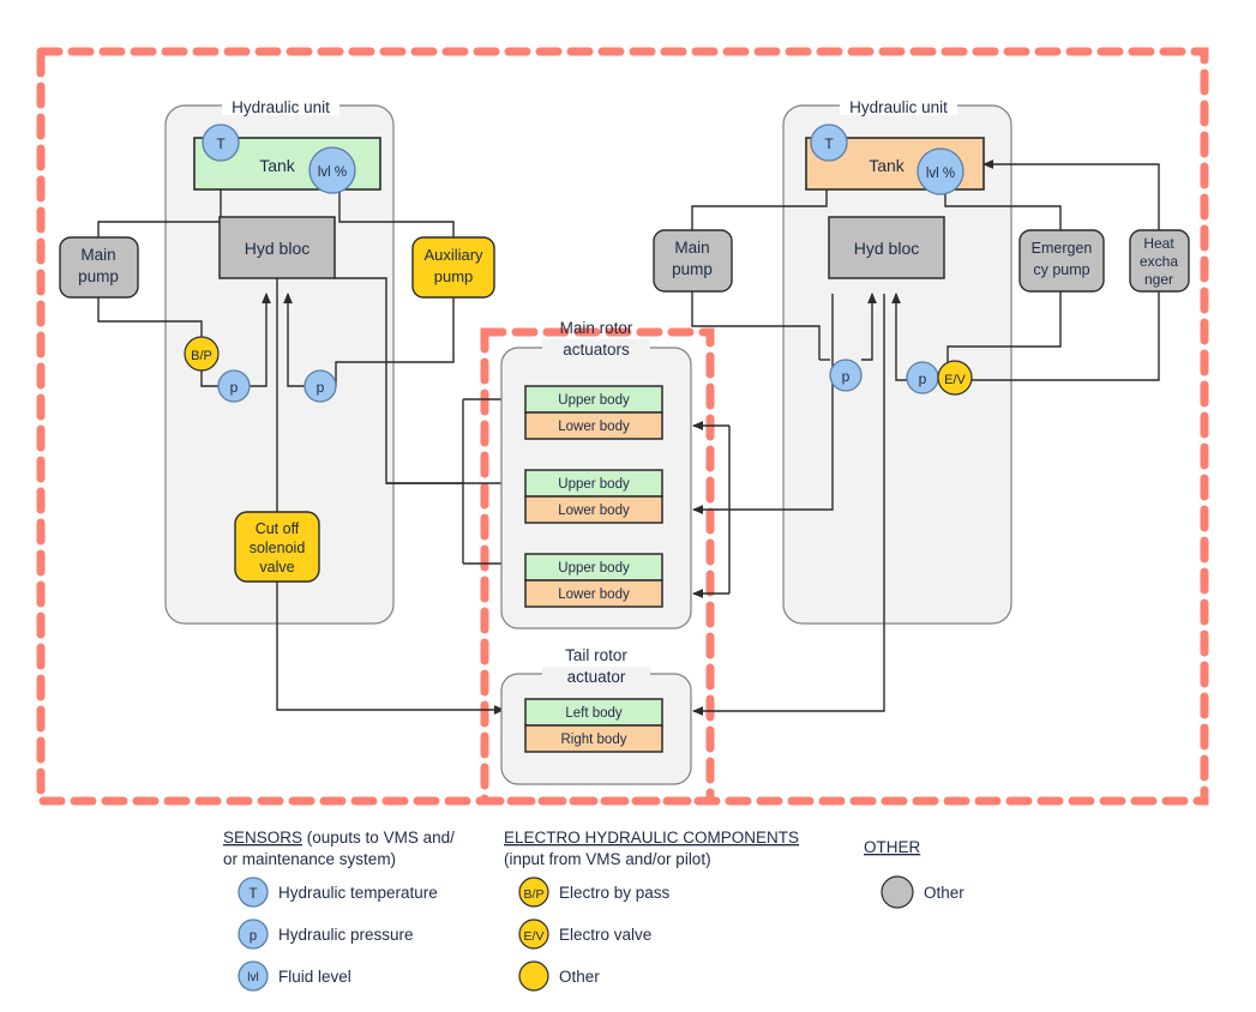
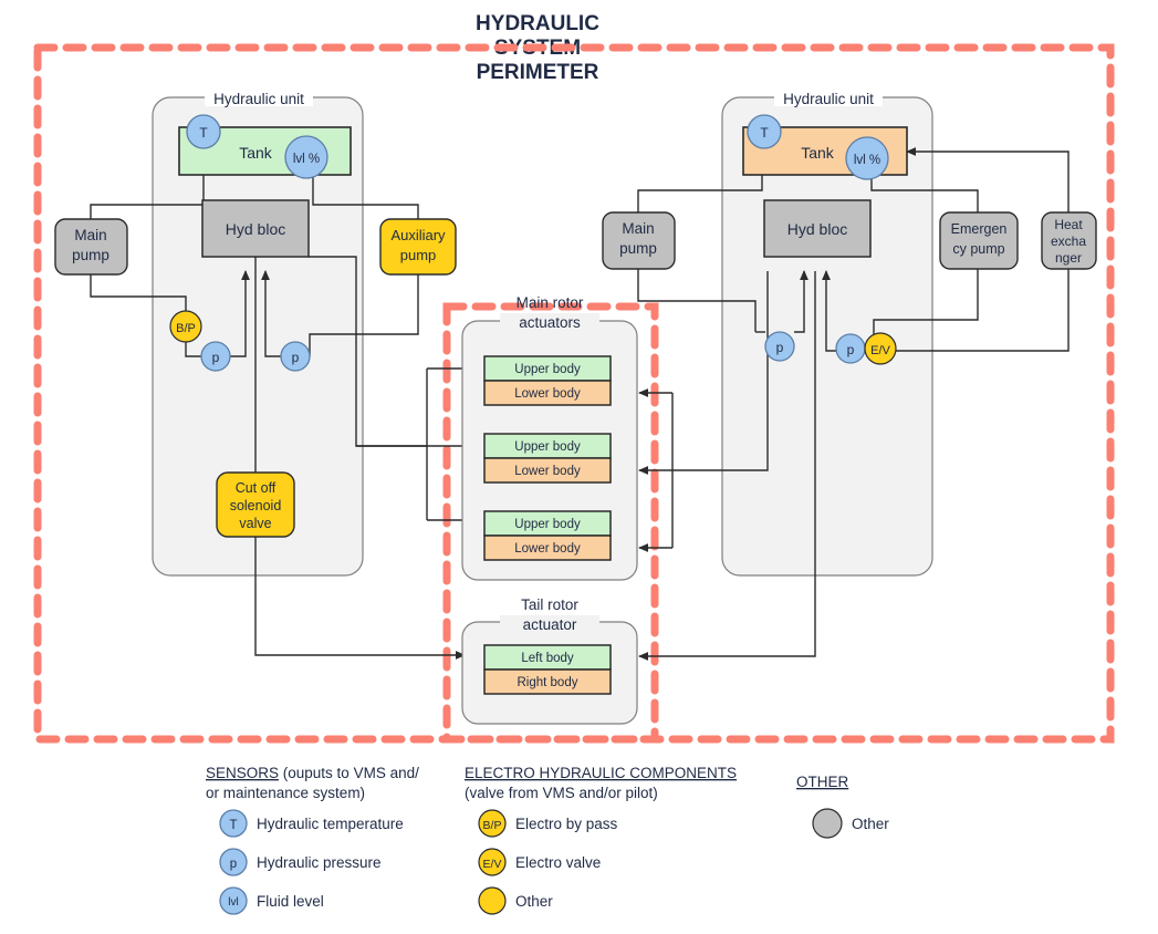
+ HYDRAULIC
+ PERIMETER
  Hydraulic unit
  Tank
  T
  lvl %
  Hyd bloc
  Main
  pump
  Auxiliary
  pump
  B/P
  p
  p
  Cut off
  solenoid
  valve
  Hydraulic unit
  Tank
  T
  lvl %
  Hyd bloc
  Main
  pump
  Emergen
  cy pump
  Heat
  excha
  nger
  p
  p
  E/V
  Main rotor
  actuators
  Upper body
  Lower body
  Upper body
  Lower body
  Upper body
  Lower body
  Tail rotor
  actuator
  Left body
  Right body
  SENSORS (ouputs to VMS and/
  or maintenance system)
  T
  Hydraulic temperature
  p
  Hydraulic pressure
  lvl
  Fluid level
  ELECTRO HYDRAULIC COMPONENTS
- (input from VMS and/or pilot)
+ (valve from VMS and/or pilot)
  B/P
  Electro by pass
  E/V
  Electro valve
  Other
  OTHER
  Other
